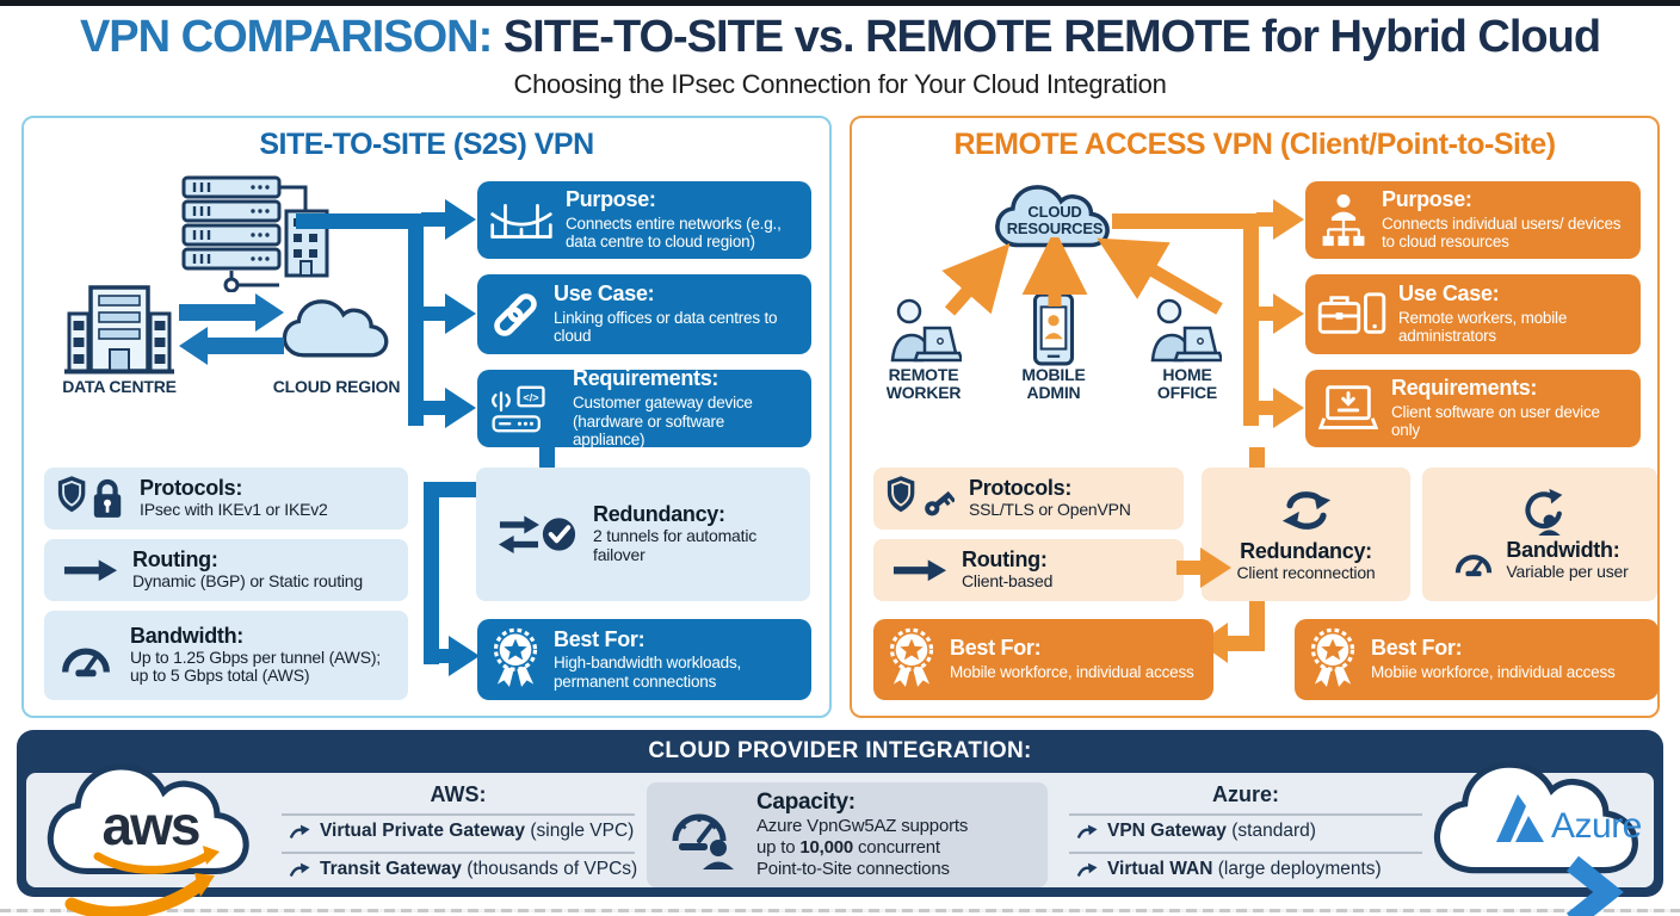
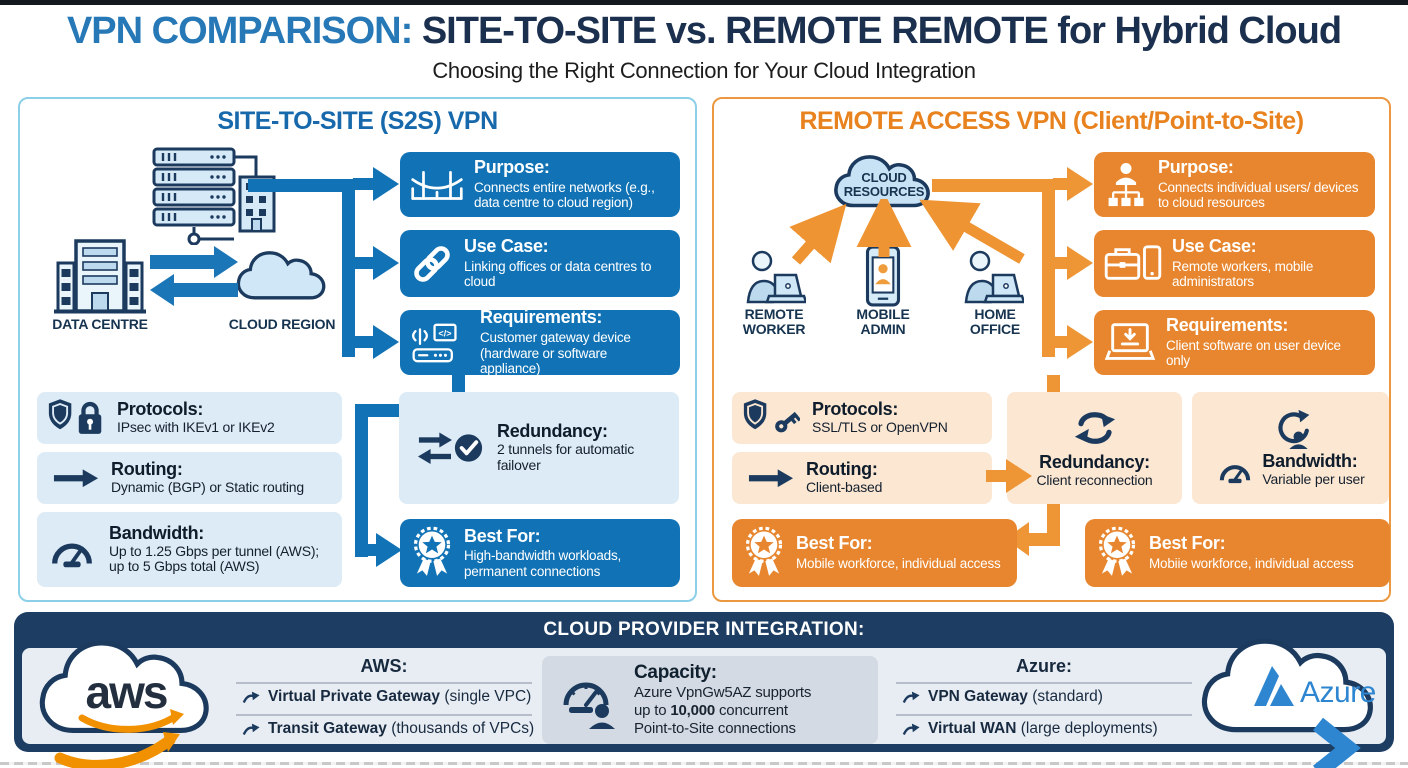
  VPN COMPARISON: SITE-TO-SITE vs. REMOTE REMOTE for Hybrid Cloud
- Choosing the IPsec Connection for Your Cloud Integration
+ Choosing the Right Connection for Your Cloud Integration
  SITE-TO-SITE (S2S) VPN
  DATA CENTRE
  CLOUD REGION
  Purpose:
  Connects entire networks (e.g., data centre to cloud region)
  Use Case:
  Linking offices or data centres to cloud
  </>
  Requirements:
  Customer gateway device (hardware or software appliance)
  Protocols:
  IPsec with IKEv1 or IKEv2
  Routing:
  Dynamic (BGP) or Static routing
  Bandwidth:
  Up to 1.25 Gbps per tunnel (AWS); up to 5 Gbps total (AWS)
  Redundancy:
  2 tunnels for automatic failover
  Best For:
  High-bandwidth workloads, permanent connections
  REMOTE ACCESS VPN (Client/Point-to-Site)
  CLOUD
  RESOURCES
  REMOTE WORKER
  MOBILE ADMIN
  HOME OFFICE
  Purpose:
  Connects individual users/ devices to cloud resources
  Use Case:
  Remote workers, mobile administrators
  Requirements:
  Client software on user device only
  Protocols:
  SSL/TLS or OpenVPN
  Routing:
  Client-based
  Redundancy:
  Client reconnection
  Bandwidth:
  Variable per user
  Best For:
  Mobile workforce, individual access
  Best For:
  Mobiie workforce, individual access
  CLOUD PROVIDER INTEGRATION:
  aws
  AWS:
  Virtual Private Gateway (single VPC)
  Transit Gateway (thousands of VPCs)
  Capacity:
  Azure VpnGw5AZ supports
  up to 10,000 concurrent
  Point-to-Site connections
  Azure:
  VPN Gateway (standard)
  Virtual WAN (large deployments)
  Azure
